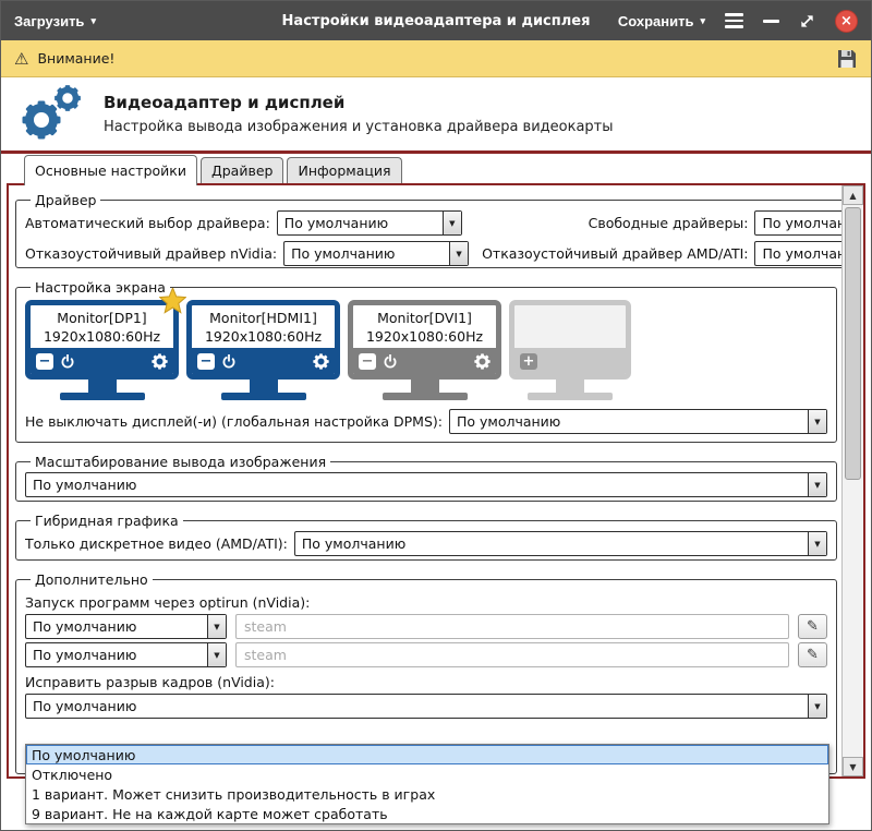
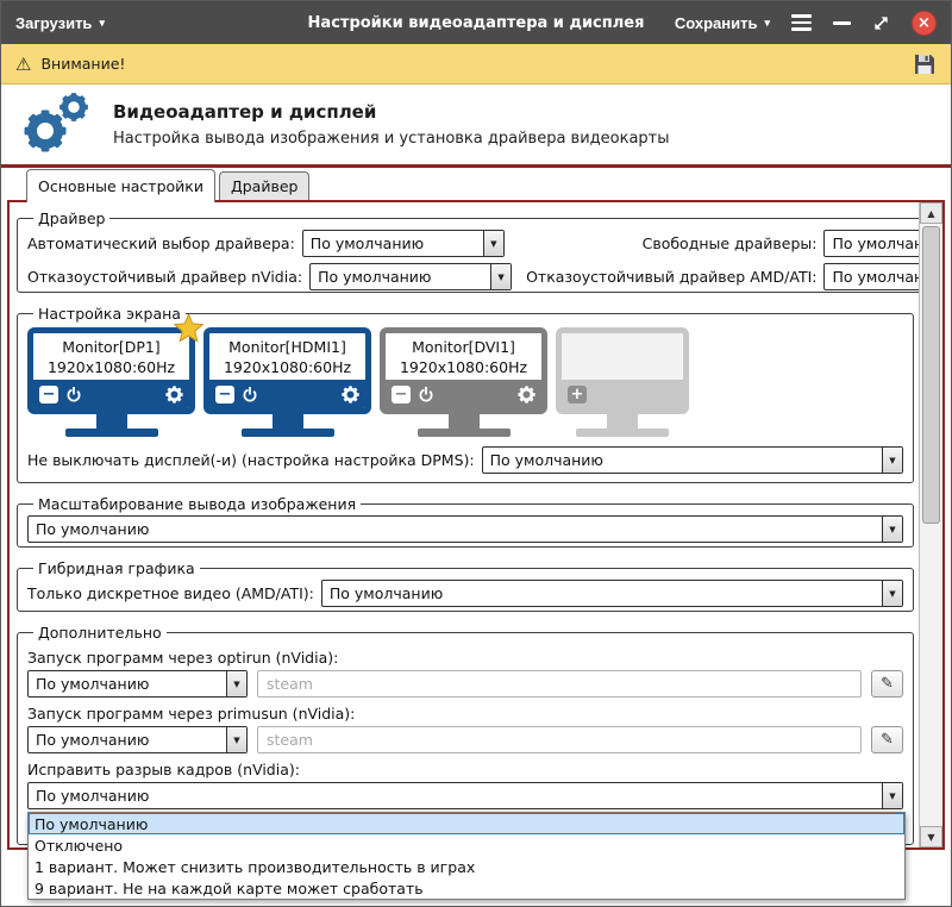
  Настройки видеоадаптера и дисплея
  Загрузить
  ▾
  Сохранить
  ▾
  ×
  ⚠
  Внимание!
  Видеоадаптер и дисплей
  Настройка вывода изображения и установка драйвера видеокарты
  Основные настройки
  Драйвер
- Информация
  Драйвер
  Автоматический выбор драйвера:
  По умолчанию
  ▼
  Свободные драйверы:
  По умолча
  Отказоустойчивый драйвер nVidia:
  По умолчанию
  ▼
  Отказоустойчивый драйвер AMD/ATI:
  По умолча
  Настройка экрана
  Monitor[DP1]
  1920x1080:60Hz
  −
  Monitor[HDMI1]
  1920x1080:60Hz
  −
  Monitor[DVI1]
  1920x1080:60Hz
  −
  +
- Не выключать дисплей(-и) (глобальная настройка DPMS):
+ Не выключать дисплей(-и) (настройка настройка DPMS):
  По умолчанию
  ▼
  Масштабирование вывода изображения
  По умолчанию
  ▼
  Гибридная графика
  Только дискретное видео (AMD/ATI):
  По умолчанию
  ▼
  Дополнительно
  Запуск программ через optirun (nVidia):
  По умолчанию
  ▼
  steam
  ✎
+ Запуск программ через primusun (nVidia):
  По умолчанию
  ▼
  steam
  ✎
  Исправить разрыв кадров (nVidia):
  По умолчанию
  ▼
  ▲
  ▼
  По умолчанию
  Отключено
  1 вариант. Может снизить производительность в играх
  9 вариант. Не на каждой карте может сработать
